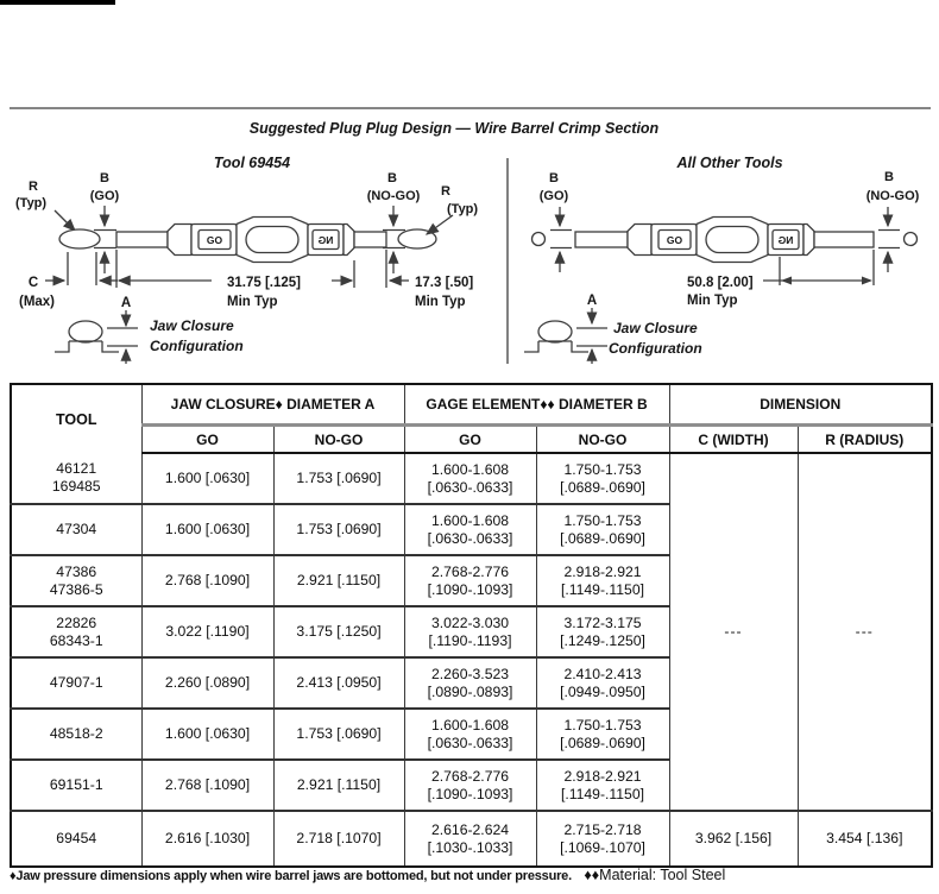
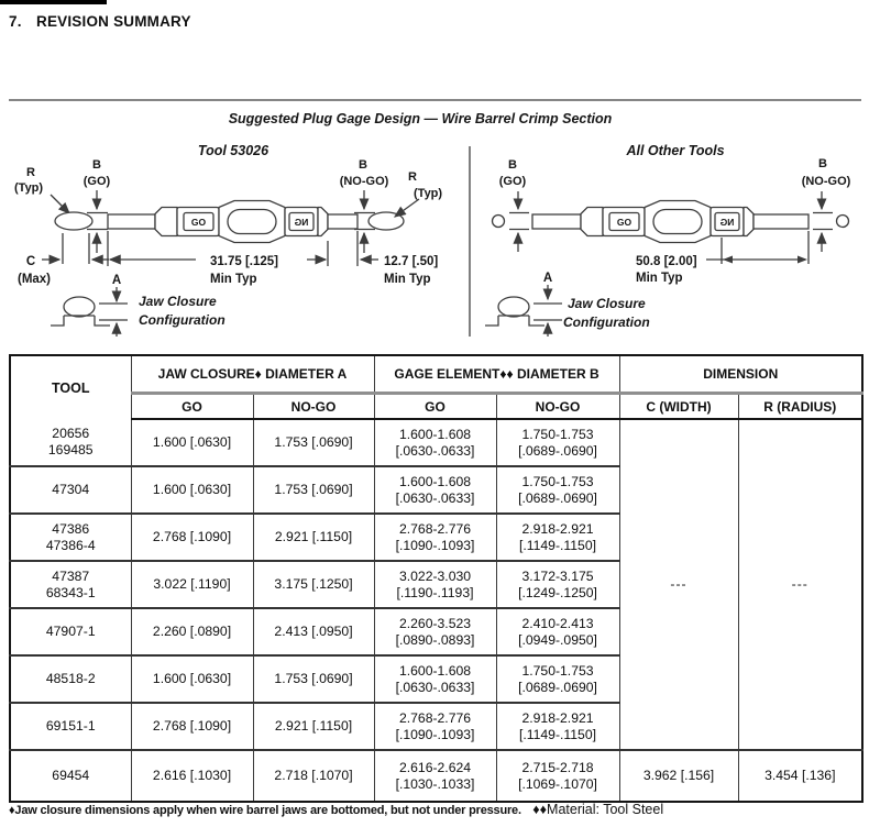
+ 7. REVISION SUMMARY
- Suggested Plug Plug Design — Wire Barrel Crimp Section
+ Suggested Plug Gage Design — Wire Barrel Crimp Section
- Tool 69454
+ Tool 53026
  R
  (Typ)
  B
  (GO)
  B
  (NO-GO)
  R
  (Typ)
  C
  (Max)
  31.75 [.125]
  Min Typ
- 17.3 [.50]
+ 12.7 [.50]
  Min Typ
  A
  Jaw Closure
  Configuration
  All Other Tools
  B
  (GO)
  B
  (NO-GO)
  50.8 [2.00]
  Min Typ
  A
  Jaw Closure
  Configuration
  TOOL	JAW CLOSURE♦ DIAMETER A	GAGE ELEMENT♦♦ DIAMETER B	DIMENSION
  GO	NO-GO	GO	NO-GO	C (WIDTH)	R (RADIUS)
- 46121169485	1.600 [.0630]	1.753 [.0690]	1.600-1.608[.0630-.0633]	1.750-1.753[.0689-.0690]	---	---
+ 20656169485	1.600 [.0630]	1.753 [.0690]	1.600-1.608[.0630-.0633]	1.750-1.753[.0689-.0690]	---	---
  47304	1.600 [.0630]	1.753 [.0690]	1.600-1.608[.0630-.0633]	1.750-1.753[.0689-.0690]
- 4738647386-5	2.768 [.1090]	2.921 [.1150]	2.768-2.776[.1090-.1093]	2.918-2.921[.1149-.1150]
+ 4738647386-4	2.768 [.1090]	2.921 [.1150]	2.768-2.776[.1090-.1093]	2.918-2.921[.1149-.1150]
- 2282668343-1	3.022 [.1190]	3.175 [.1250]	3.022-3.030[.1190-.1193]	3.172-3.175[.1249-.1250]
+ 4738768343-1	3.022 [.1190]	3.175 [.1250]	3.022-3.030[.1190-.1193]	3.172-3.175[.1249-.1250]
  47907-1	2.260 [.0890]	2.413 [.0950]	2.260-3.523[.0890-.0893]	2.410-2.413[.0949-.0950]
  48518-2	1.600 [.0630]	1.753 [.0690]	1.600-1.608[.0630-.0633]	1.750-1.753[.0689-.0690]
  69151-1	2.768 [.1090]	2.921 [.1150]	2.768-2.776[.1090-.1093]	2.918-2.921[.1149-.1150]
  69454	2.616 [.1030]	2.718 [.1070]	2.616-2.624[.1030-.1033]	2.715-2.718[.1069-.1070]	3.962 [.156]	3.454 [.136]
- ♦Jaw pressure dimensions apply when wire barrel jaws are bottomed, but not under pressure. ♦♦Material: Tool Steel
+ ♦Jaw closure dimensions apply when wire barrel jaws are bottomed, but not under pressure. ♦♦Material: Tool Steel
